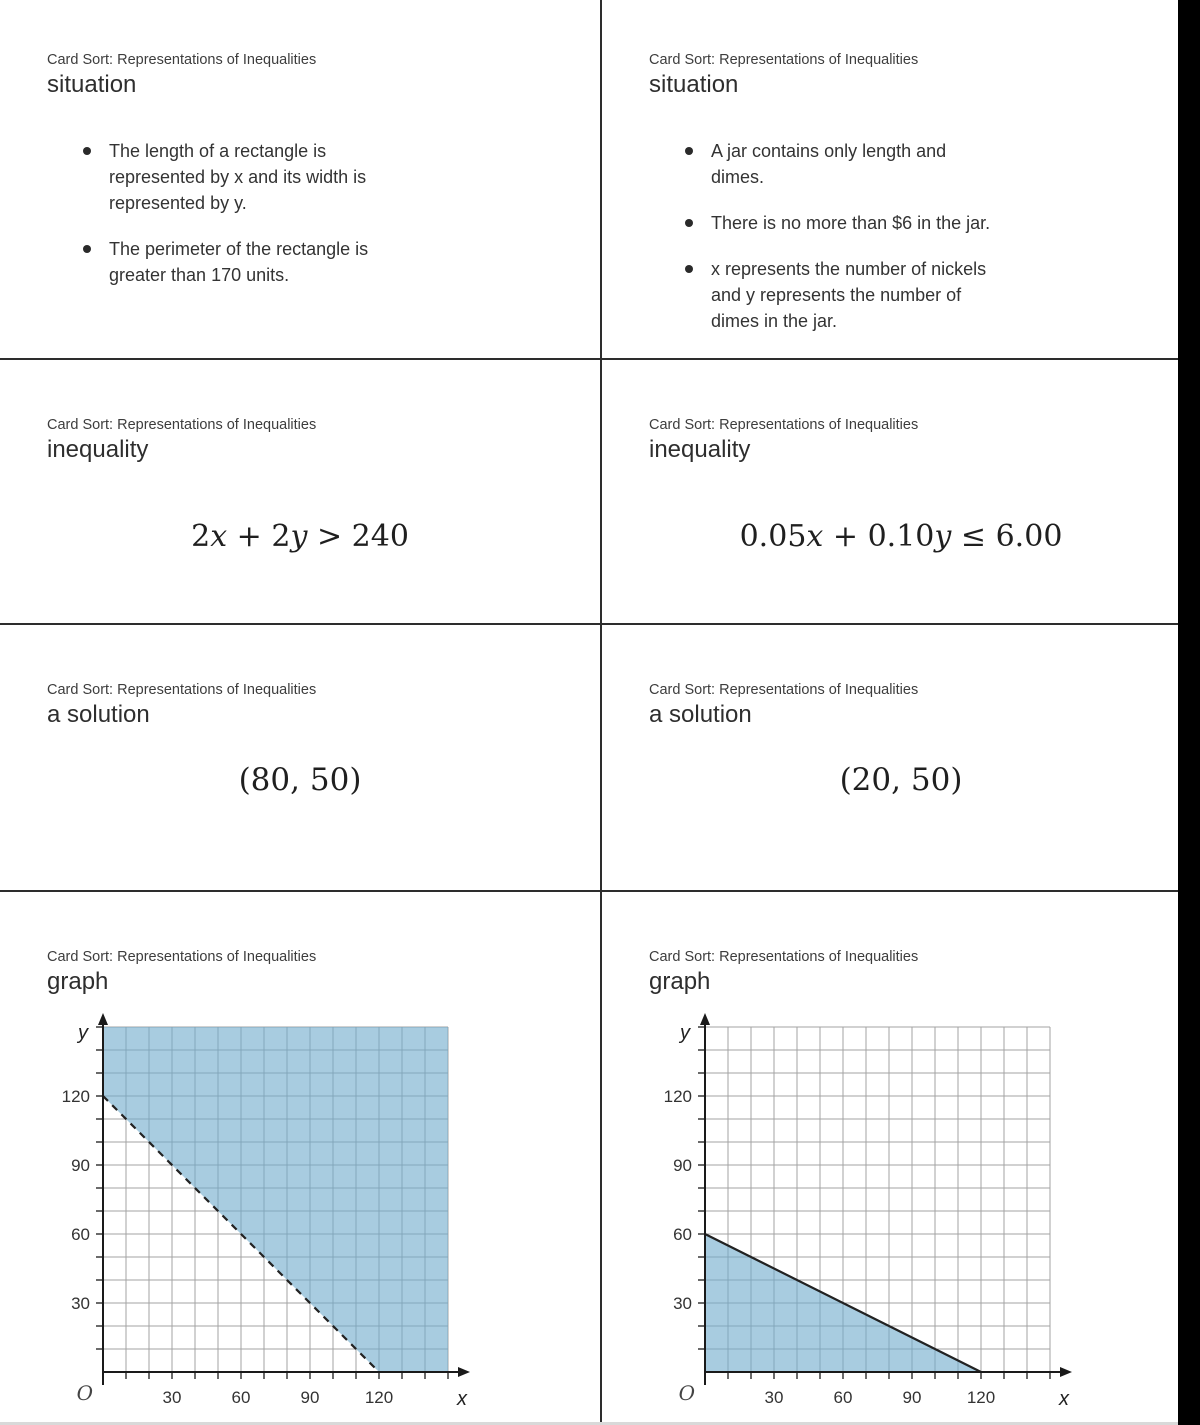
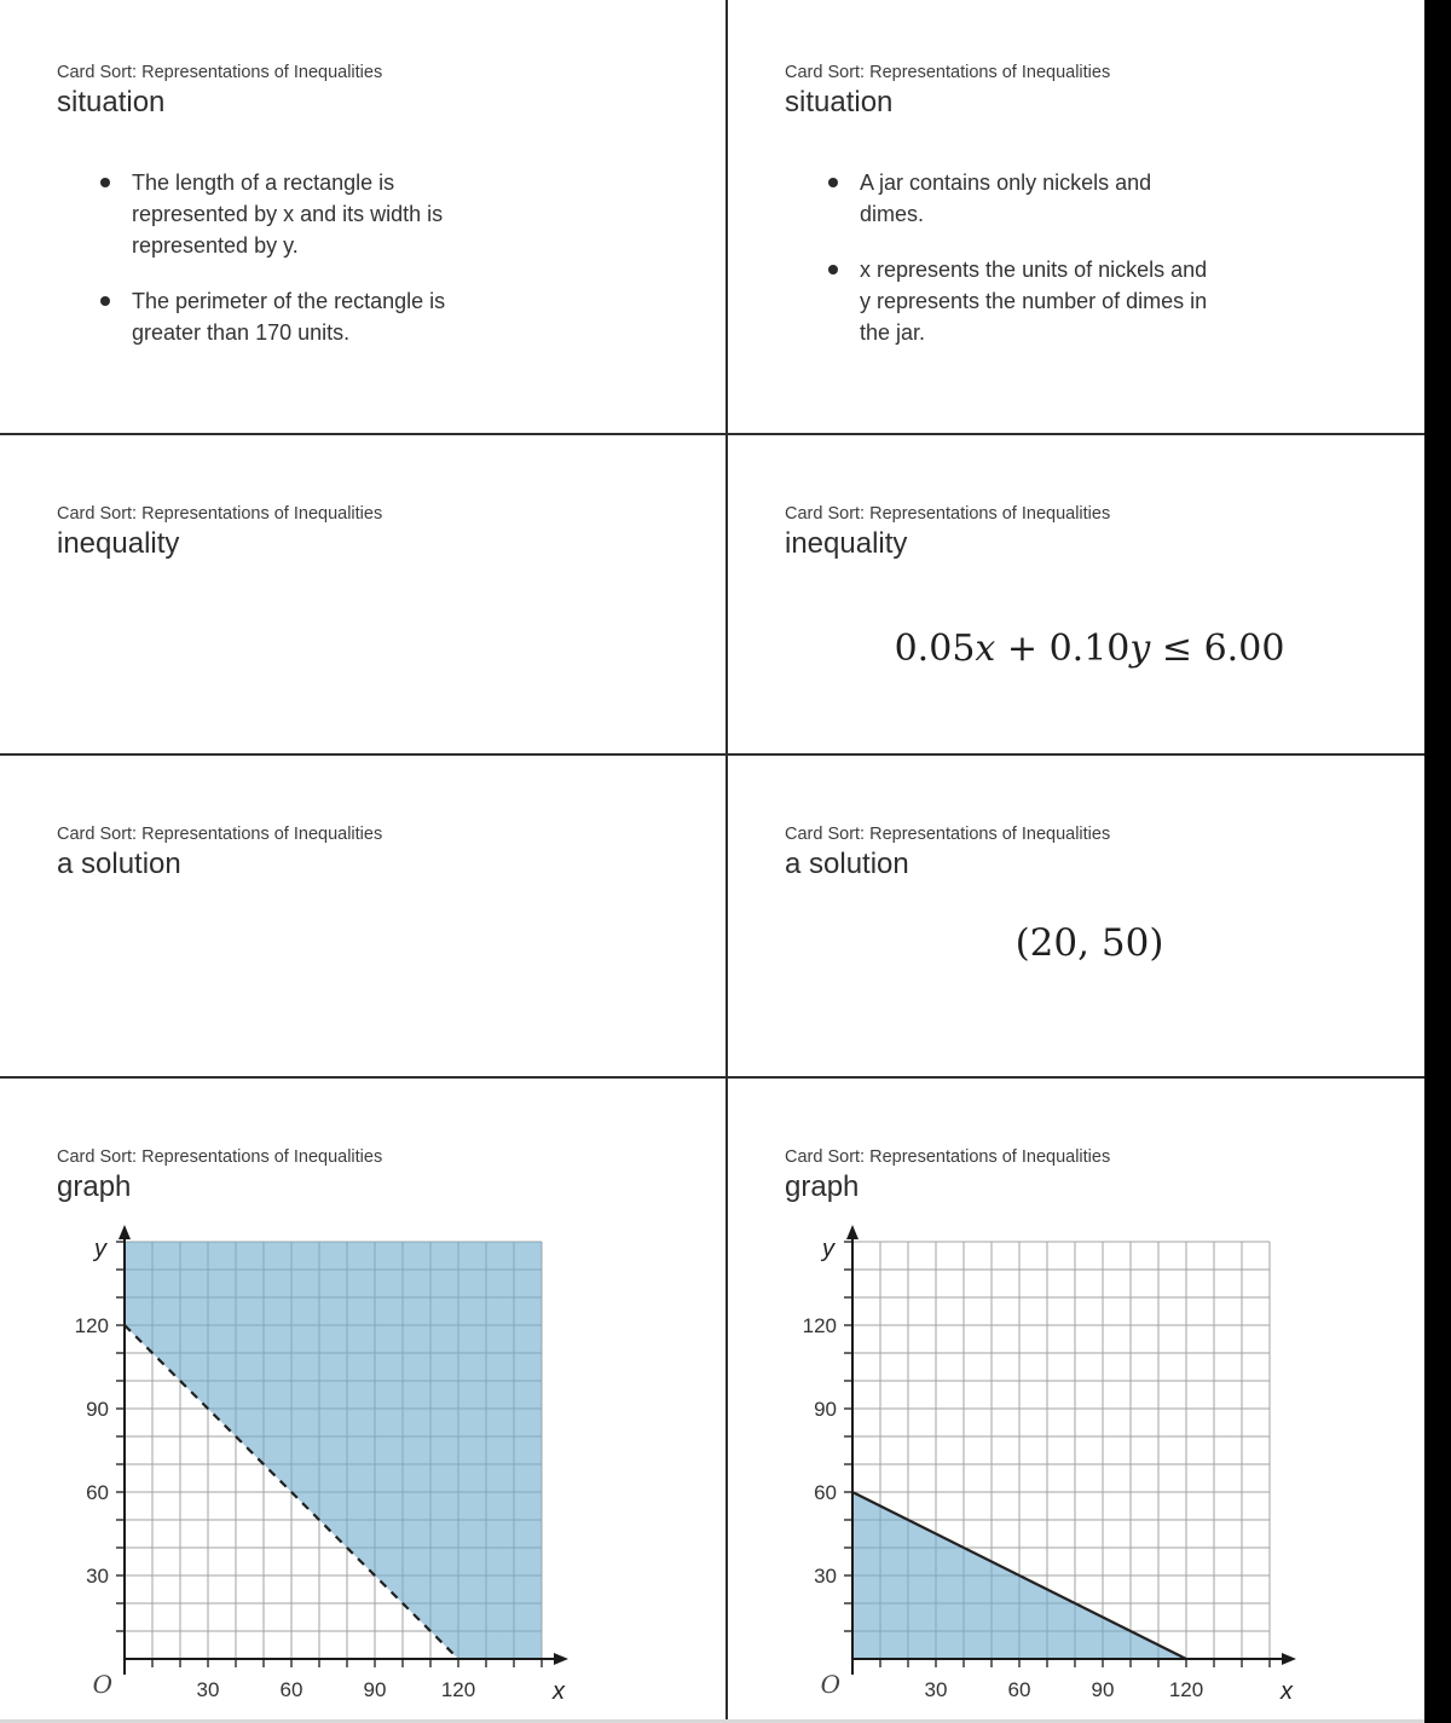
  Card Sort: Representations of Inequalities
  situation
  The length of a rectangle is represented by x and its width is represented by y.
  The perimeter of the rectangle is greater than 170 units.
  Card Sort: Representations of Inequalities
  situation
- A jar contains only length and dimes.
+ A jar contains only nickels and dimes.
- There is no more than $6 in the jar.
- x represents the number of nickels and y represents the number of dimes in the jar.
+ x represents the units of nickels and y represents the number of dimes in the jar.
  Card Sort: Representations of Inequalities
  inequality
- 2x + 2y > 240
  Card Sort: Representations of Inequalities
  inequality
  0.05x + 0.10y ≤ 6.00
  Card Sort: Representations of Inequalities
  a solution
- (80, 50)
  Card Sort: Representations of Inequalities
  a solution
  (20, 50)
  Card Sort: Representations of Inequalities
  graph
  30
  60
  90
  120
  30
  60
  90
  120
  y
  x
  O
  Card Sort: Representations of Inequalities
  graph
  30
  60
  90
  120
  30
  60
  90
  120
  y
  x
  O
